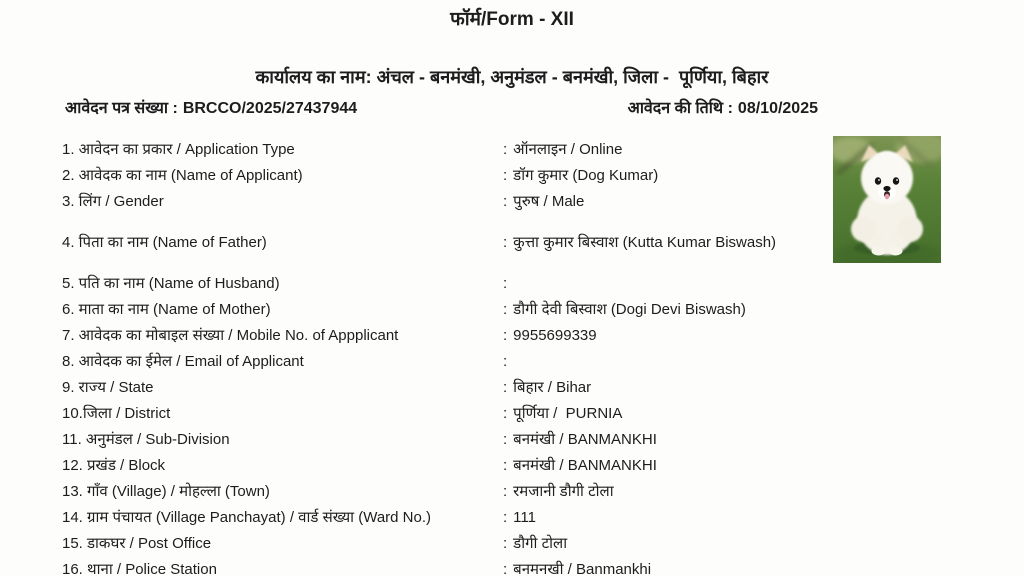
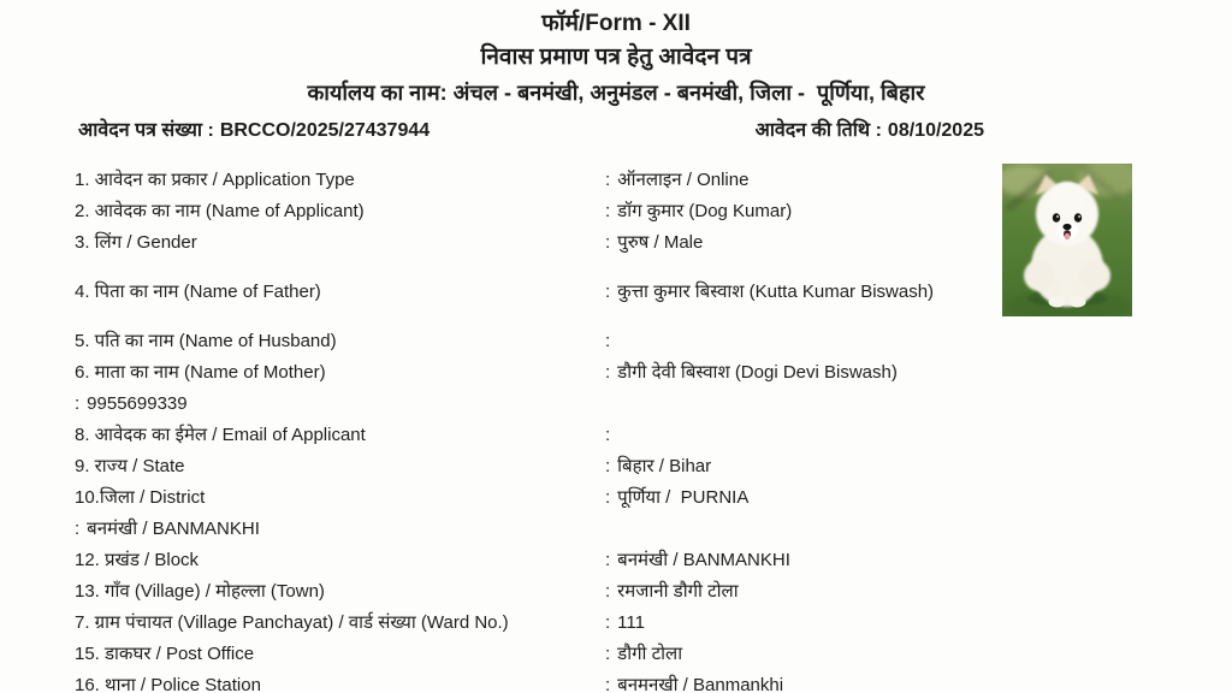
  फॉर्म/Form - XII
+ निवास प्रमाण पत्र हेतु आवेदन पत्र
  कार्यालय का नाम: अंचल - बनमंखी, अनुमंडल - बनमंखी, जिला - पूर्णिया, बिहार
  आवेदन पत्र संख्या : BRCCO/2025/27437944
  आवेदन की तिथि : 08/10/2025
  1. आवेदन का प्रकार / Application Type
  :
  ऑनलाइन / Online
  2. आवेदक का नाम (Name of Applicant)
  :
  डॉग कुमार (Dog Kumar)
  3. लिंग / Gender
  :
  पुरुष / Male
  4. पिता का नाम (Name of Father)
  :
  कुत्ता कुमार बिस्वाश (Kutta Kumar Biswash)
  5. पति का नाम (Name of Husband)
  :
  6. माता का नाम (Name of Mother)
  :
  डौगी देवी बिस्वाश (Dogi Devi Biswash)
- 7. आवेदक का मोबाइल संख्या / Mobile No. of Appplicant
  :
  9955699339
  8. आवेदक का ईमेल / Email of Applicant
  :
  9. राज्य / State
  :
  बिहार / Bihar
  10.जिला / District
  :
  पूर्णिया / PURNIA
- 11. अनुमंडल / Sub-Division
  :
  बनमंखी / BANMANKHI
  12. प्रखंड / Block
  :
  बनमंखी / BANMANKHI
  13. गाँव (Village) / मोहल्ला (Town)
  :
  रमजानी डौगी टोला
- 14. ग्राम पंचायत (Village Panchayat) / वार्ड संख्या (Ward No.)
+ 7. ग्राम पंचायत (Village Panchayat) / वार्ड संख्या (Ward No.)
  :
  111
  15. डाकघर / Post Office
  :
  डौगी टोला
  16. थाना / Police Station
  :
  बनमनखी / Banmankhi
